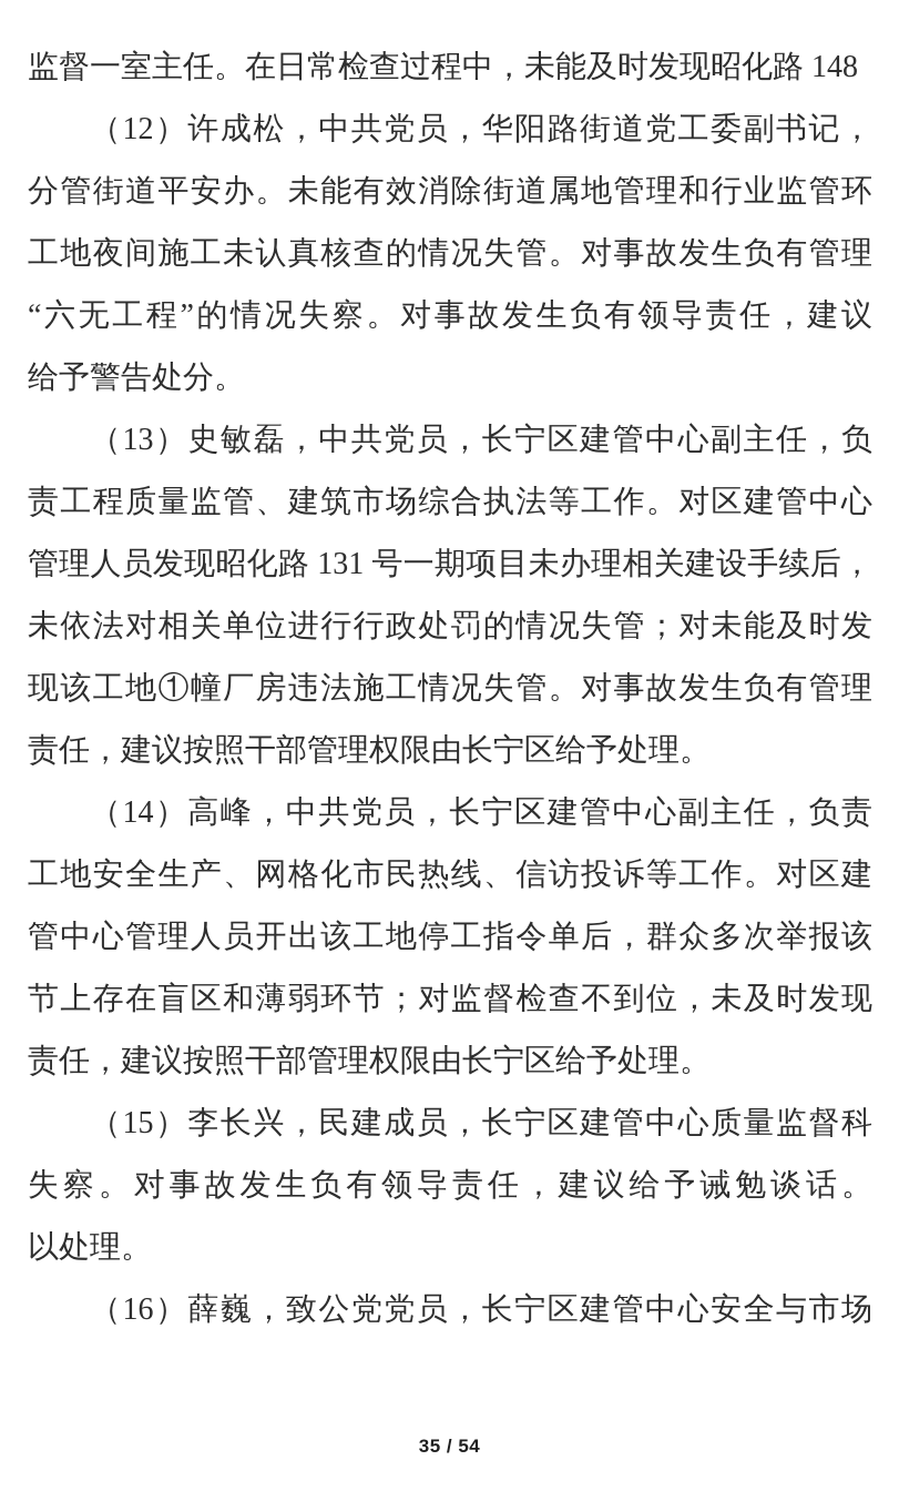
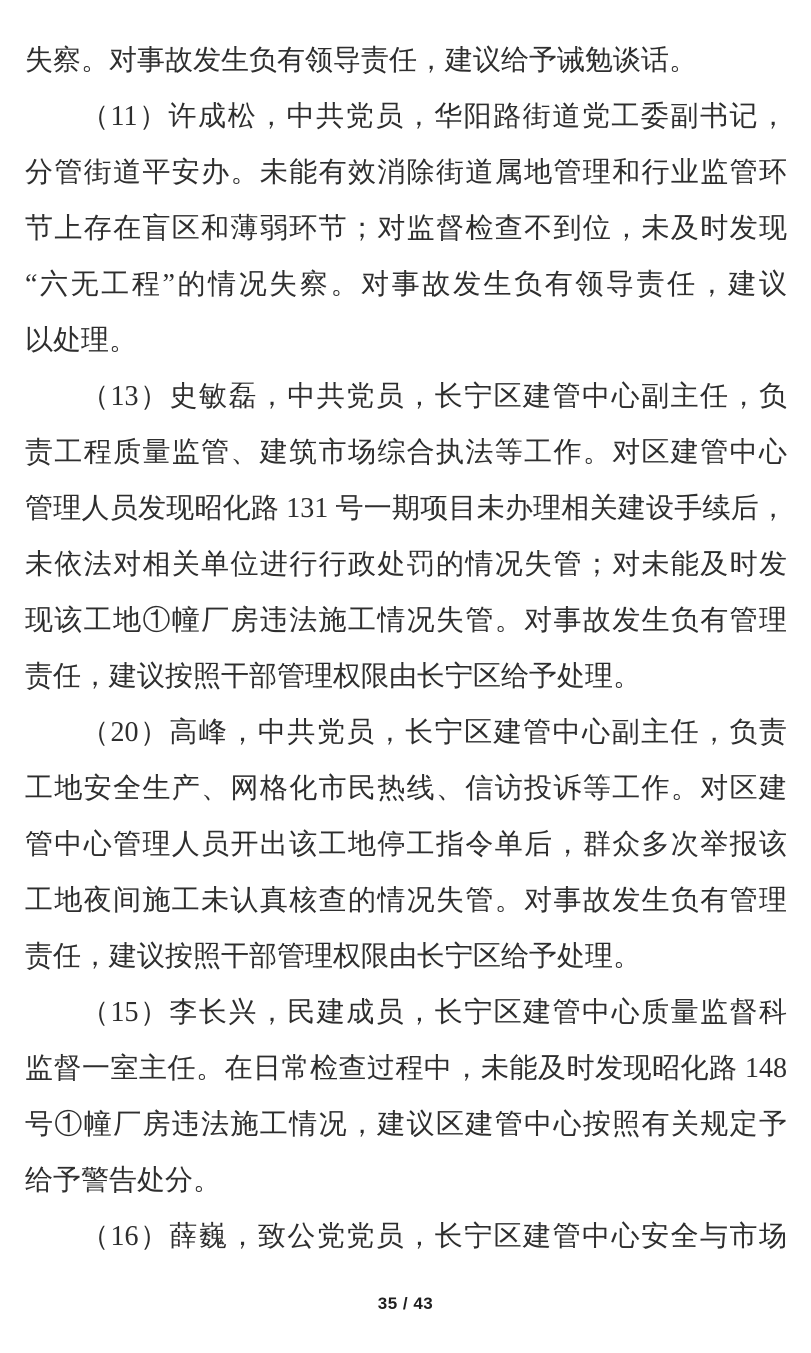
- 监督一室主任。在日常检查过程中，未能及时发现昭化路 148
+ 失察。对事故发生负有领导责任，建议给予诫勉谈话。
- （12）许成松，中共党员，华阳路街道党工委副书记，
+ （11）许成松，中共党员，华阳路街道党工委副书记，
  分管街道平安办。未能有效消除街道属地管理和行业监管环
- 工地夜间施工未认真核查的情况失管。对事故发生负有管理
+ 节上存在盲区和薄弱环节；对监督检查不到位，未及时发现
  “六无工程”的情况失察。对事故发生负有领导责任，建议
- 给予警告处分。
+ 以处理。
  （13）史敏磊，中共党员，长宁区建管中心副主任，负
  责工程质量监管、建筑市场综合执法等工作。对区建管中心
  管理人员发现昭化路 131 号一期项目未办理相关建设手续后，
  未依法对相关单位进行行政处罚的情况失管；对未能及时发
  现该工地①幢厂房违法施工情况失管。对事故发生负有管理
  责任，建议按照干部管理权限由长宁区给予处理。
- （14）高峰，中共党员，长宁区建管中心副主任，负责
+ （20）高峰，中共党员，长宁区建管中心副主任，负责
  工地安全生产、网格化市民热线、信访投诉等工作。对区建
  管中心管理人员开出该工地停工指令单后，群众多次举报该
- 节上存在盲区和薄弱环节；对监督检查不到位，未及时发现
+ 工地夜间施工未认真核查的情况失管。对事故发生负有管理
  责任，建议按照干部管理权限由长宁区给予处理。
  （15）李长兴，民建成员，长宁区建管中心质量监督科
- 失察。对事故发生负有领导责任，建议给予诫勉谈话。
+ 监督一室主任。在日常检查过程中，未能及时发现昭化路 148
+ 号①幢厂房违法施工情况，建议区建管中心按照有关规定予
- 以处理。
+ 给予警告处分。
  （16）薛巍，致公党党员，长宁区建管中心安全与市场
- 35 / 54
+ 35 / 43
